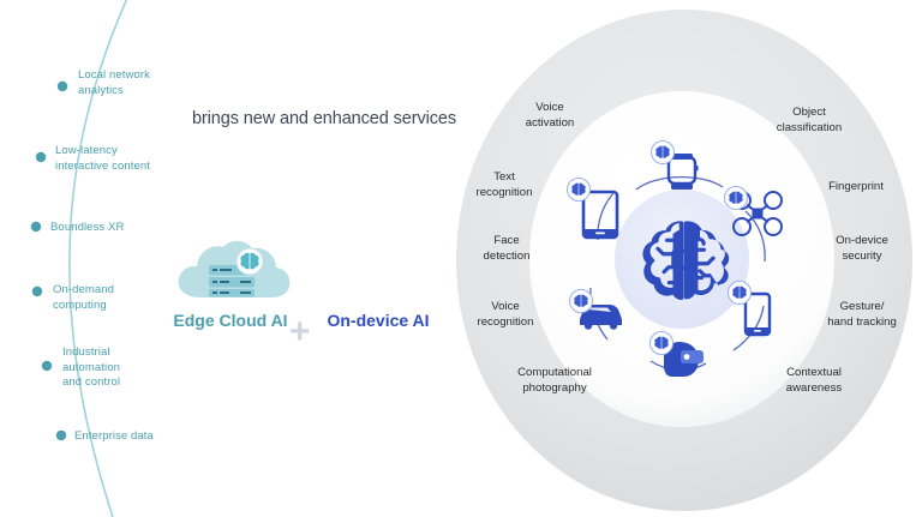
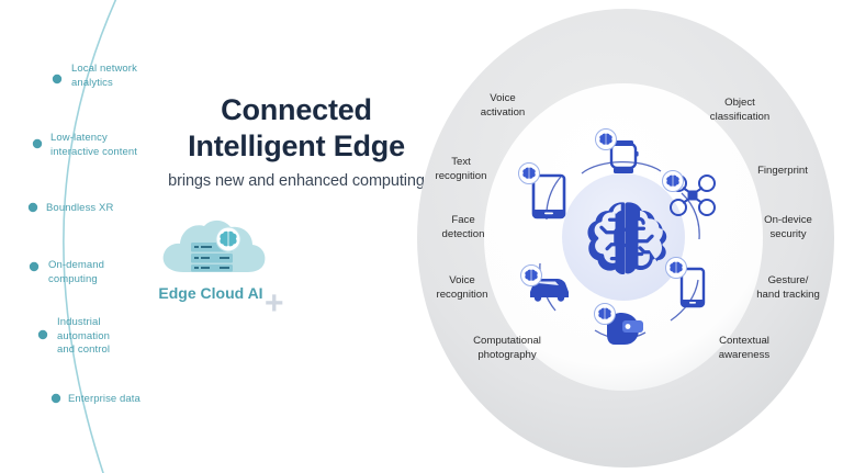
  Local network
  analytics
  Low-latency
  interactive content
  Boundless XR
  On-demand
  computing
  Industrial
  automation
  and control
  Enterprise data
+ Connected
+ Intelligent Edge
- brings new and enhanced services
+ brings new and enhanced computing
  Edge Cloud AI
  +
- On-device AI
  Voice
  activation
  Object
  classification
  Text
  recognition
  Fingerprint
  Face
  detection
  On-device
  security
  Voice
  recognition
  Gesture/
  hand tracking
  Computational
  photography
  Contextual
  awareness
